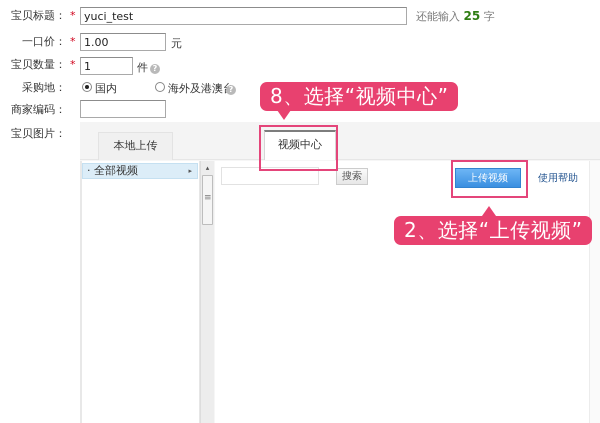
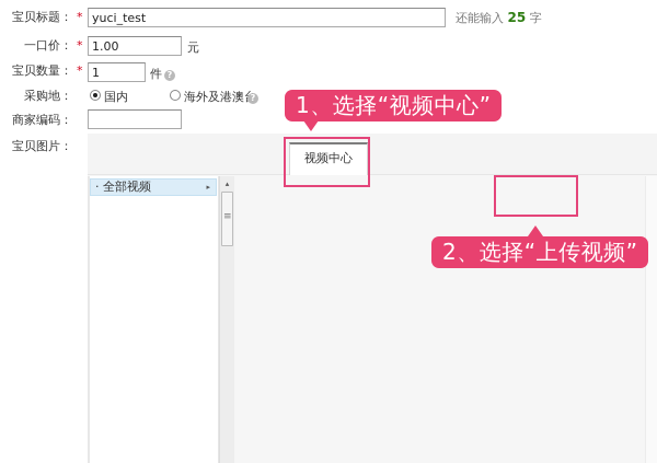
  宝贝标题：
  *
  yuci_test
  还能输入 25 字
  一口价：
  *
  1.00
  元
  宝贝数量：
  *
  1
  件
  ?
  采购地：
  国内
  海外及港澳
  ?
  商家编码：
  宝贝图片：
- 本地上传
  视频中心
  · 全部视频
  ▸
  ▴
- 搜索
- 上传视频
- 使用帮助
- 8、选择“视频中心”
+ 1、选择“视频中心”
  2、选择“上传视频”
